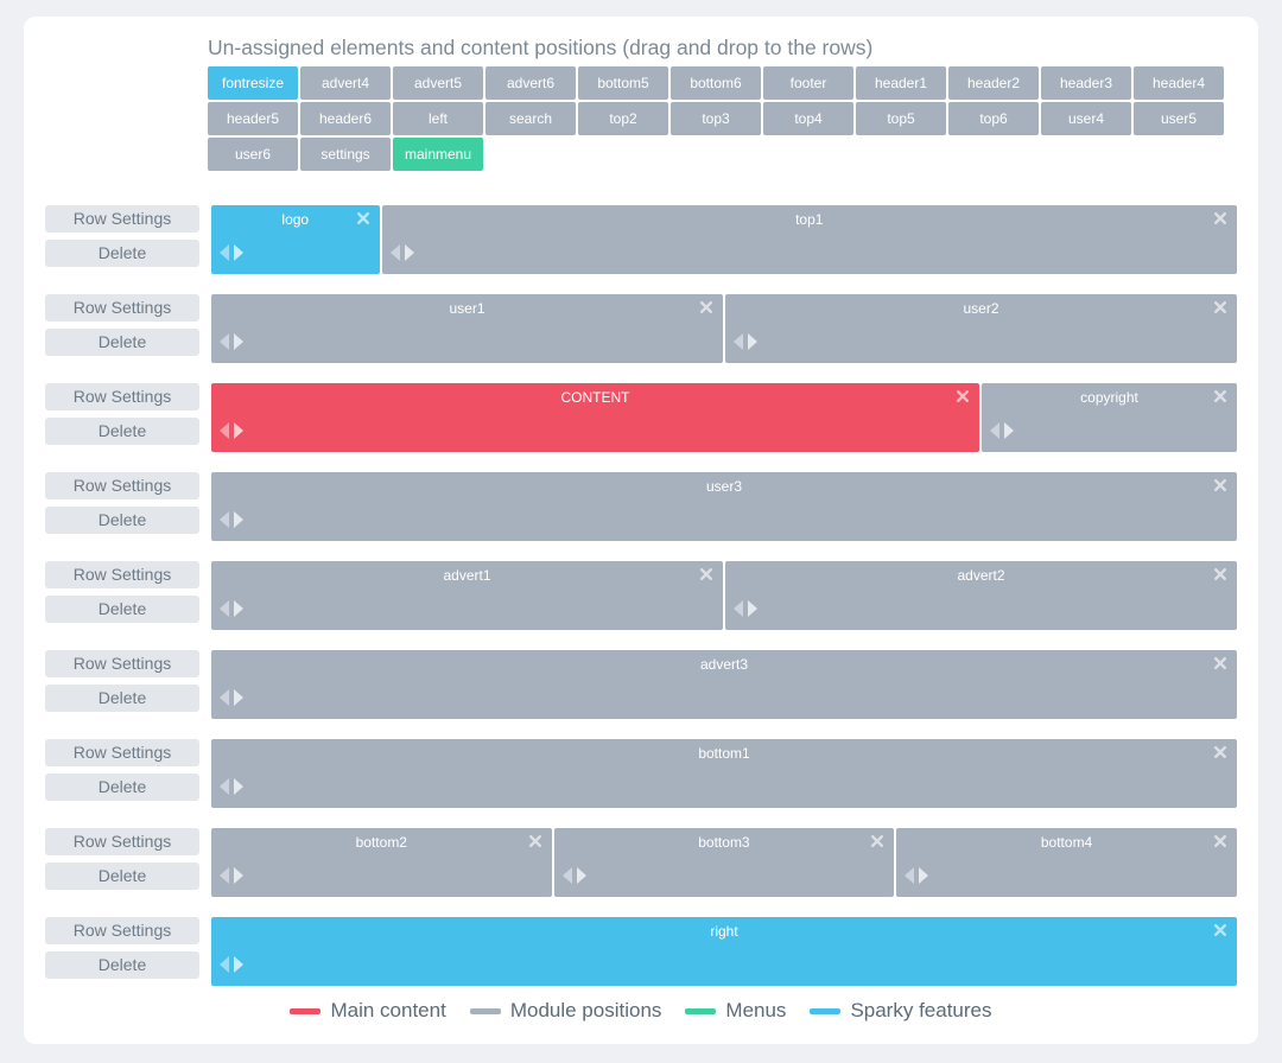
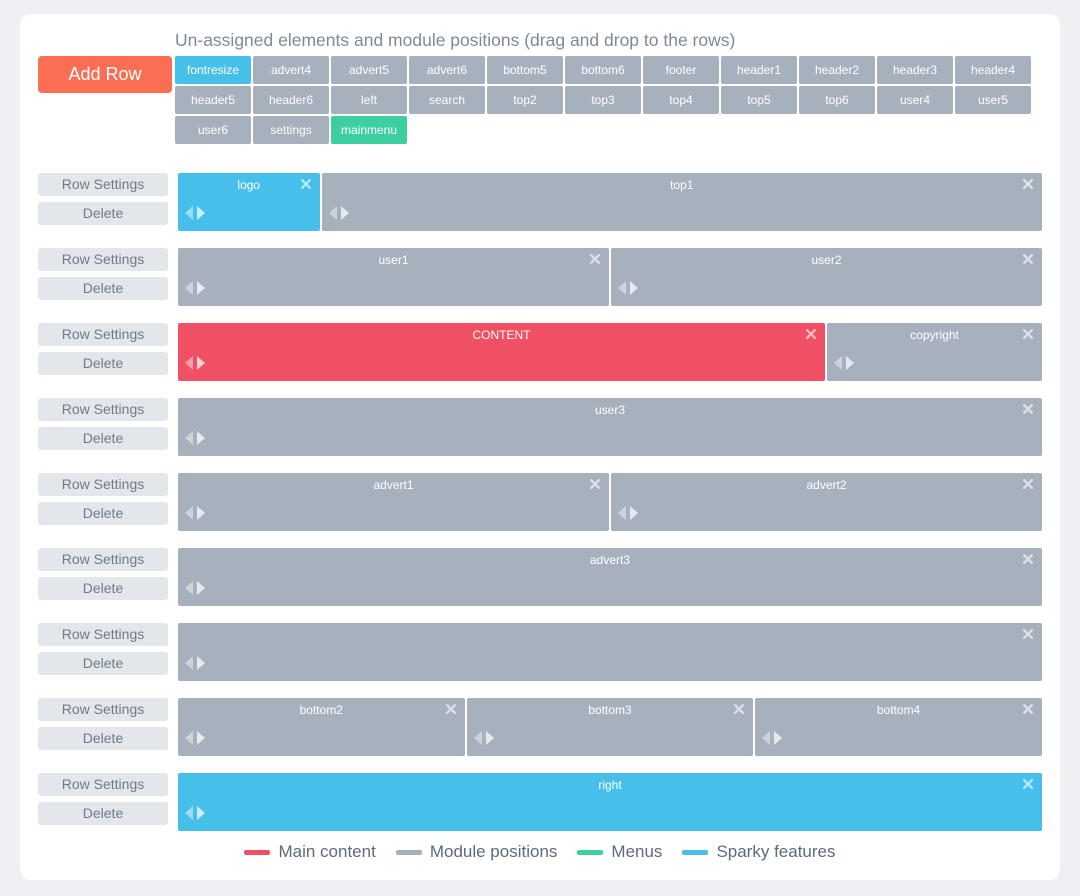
+ Add Row
- Un-assigned elements and content positions (drag and drop to the rows)
+ Un-assigned elements and module positions (drag and drop to the rows)
  fontresize
  advert4
  advert5
  advert6
  bottom5
  bottom6
  footer
  header1
  header2
  header3
  header4
  header5
  header6
  left
  search
  top2
  top3
  top4
  top5
  top6
  user4
  user5
  user6
  settings
  mainmenu
  Row Settings
  Delete
  logo
  top1
  Row Settings
  Delete
  user1
  user2
  Row Settings
  Delete
  CONTENT
  copyright
  Row Settings
  Delete
  user3
  Row Settings
  Delete
  advert1
  advert2
  Row Settings
  Delete
  advert3
  Row Settings
  Delete
- bottom1
  Row Settings
  Delete
  bottom2
  bottom3
  bottom4
  Row Settings
  Delete
  right
  Main content
  Module positions
  Menus
  Sparky features
